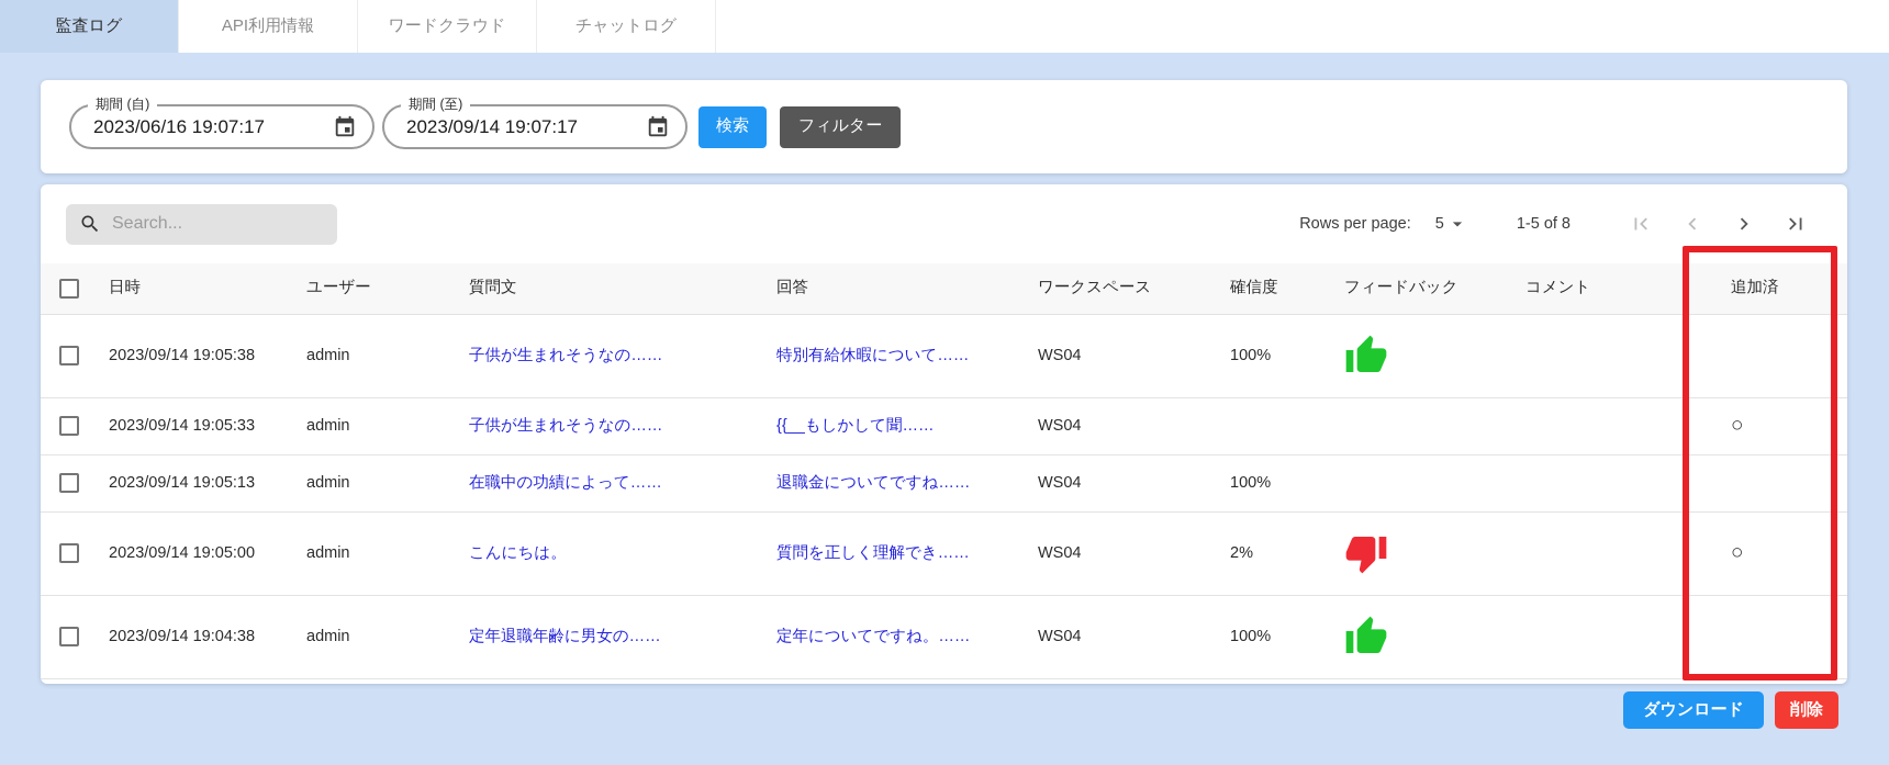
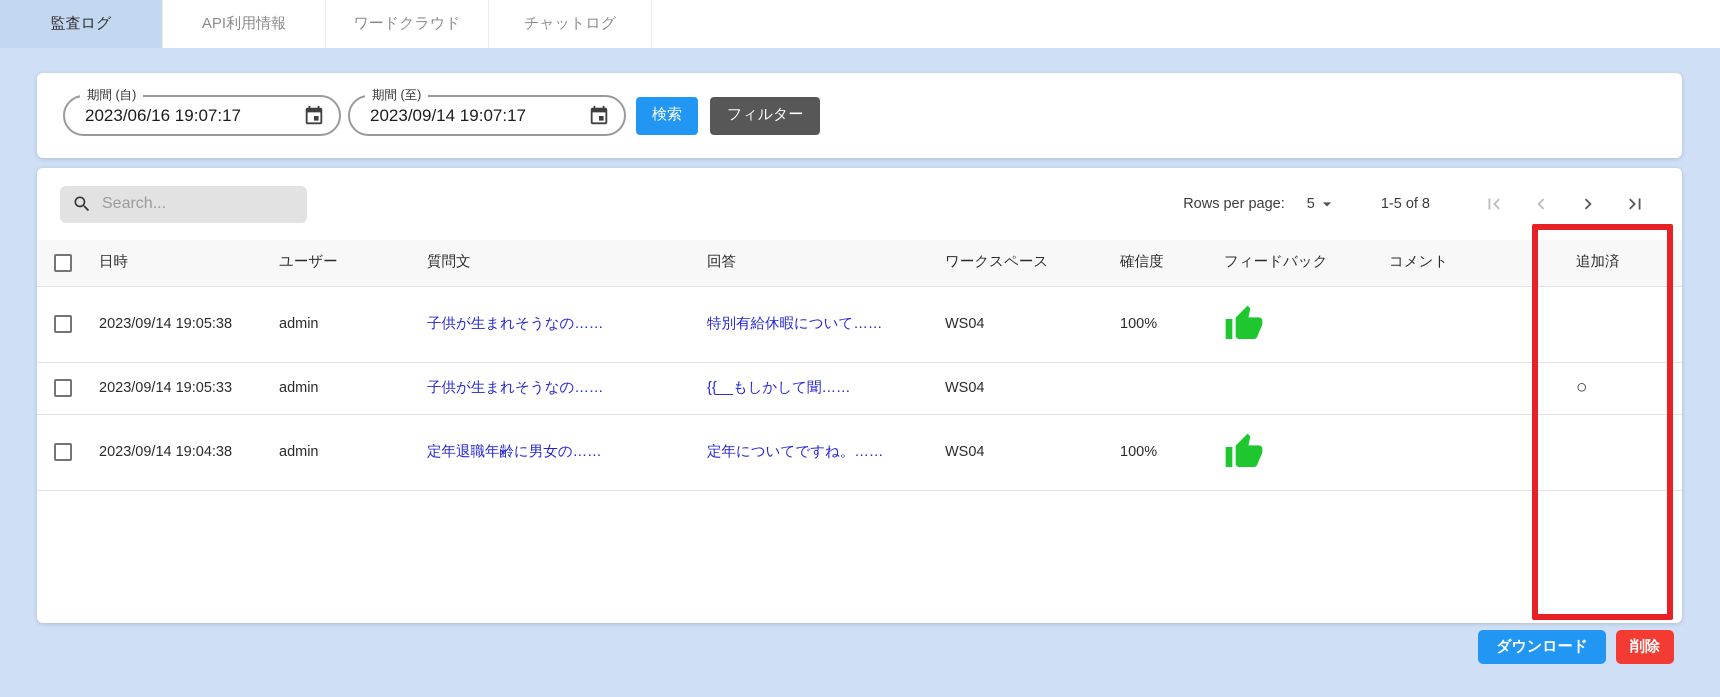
  監査ログ
  API利用情報
  ワードクラウド
  チャットログ
  期間 (自)
  2023/06/16 19:07:17
  期間 (至)
  2023/09/14 19:07:17
  検索
  フィルター
  Search...
  Rows per page:
  5
  1-5 of 8
  	日時	ユーザー	質問文	回答	ワークスペース	確信度	フィードバック	コメント	追加済
  	2023/09/14 19:05:38	admin	子供が生まれそうなの……	特別有給休暇について……	WS04	100%
  	2023/09/14 19:05:33	admin	子供が生まれそうなの……	{{__もしかして聞……	WS04				○
- 	2023/09/14 19:05:13	admin	在職中の功績によって……	退職金についてですね……	WS04	100%
- 	2023/09/14 19:05:00	admin	こんにちは。	質問を正しく理解でき……	WS04	2%			○
  	2023/09/14 19:04:38	admin	定年退職年齢に男女の……	定年についてですね。……	WS04	100%
  ダウンロード
  削除
